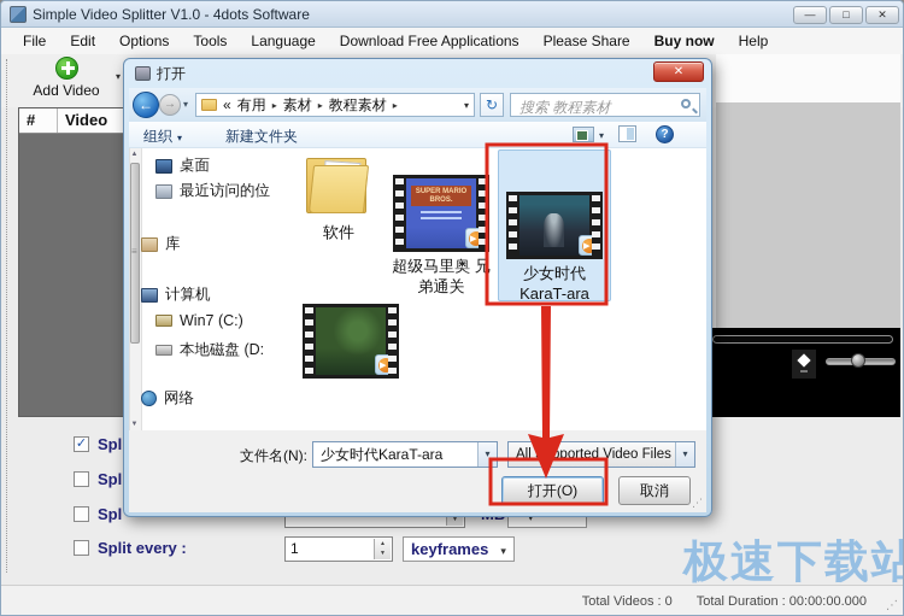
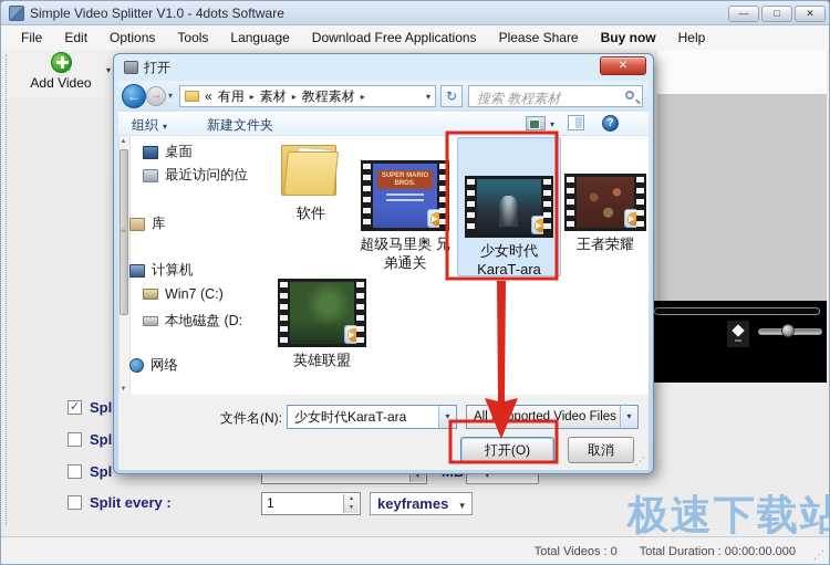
  Simple Video Splitter V1.0 - 4dots Software
  —
  □
  ✕
  File
  Edit
  Options
  Tools
  Language
  Download Free Applications
  Please Share
  Buy now
  Help
  Add Video
  ▾
- #
- Video
  Spl
  Spl
  Spl
  Split every :
  1
  keyframes
  Total Videos : 0
  Total Duration : 00:00:00.000
  打开
  ✕
  ▾
  «
  有用
  ▸
  素材
  ▸
  教程素材
  ▸
  ▾
  搜索 教程素材
  组织
  新建文件夹
  ▾
  桌面
  最近访问的位
  库
  计算机
  Win7 (C:)
  本地磁盘 (D:
  网络
  软件
  超级马里奥 兄弟通关
  少女时代 KaraT-ara
+ 王者荣耀
+ 英雄联盟
  文件名(N):
  少女时代KaraT-ara
  Allpported Video Files
  打开(O)
  取消
  极速下载站
